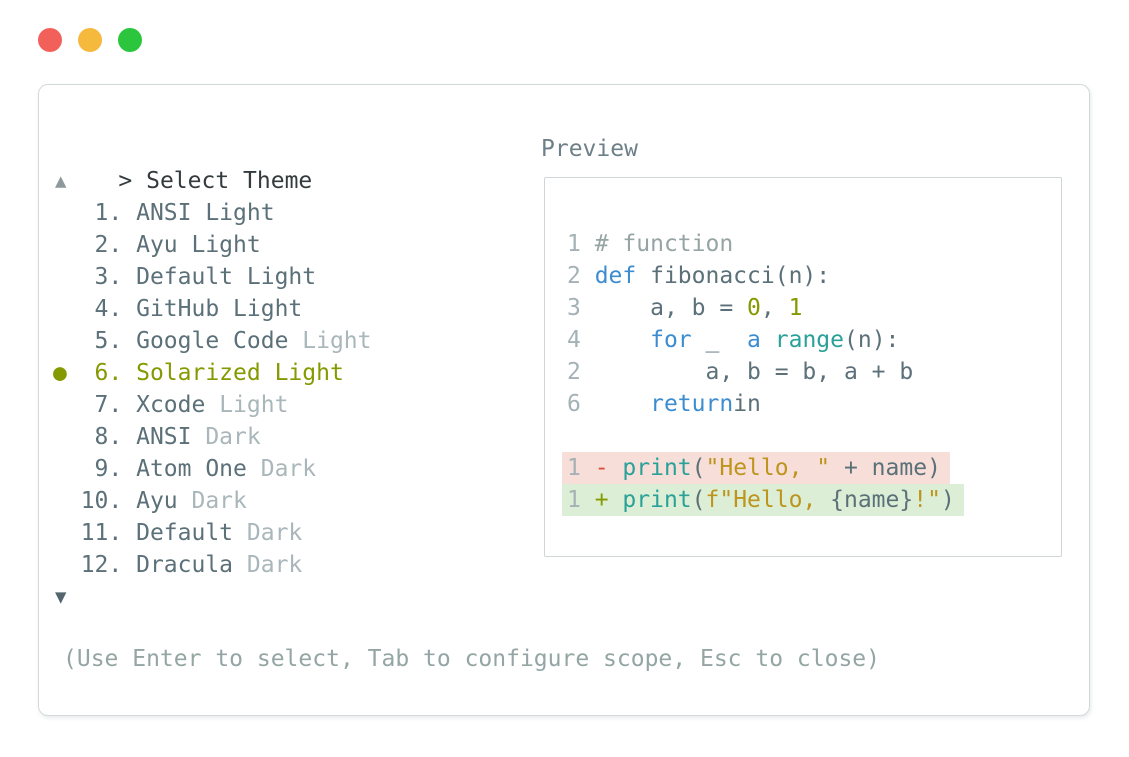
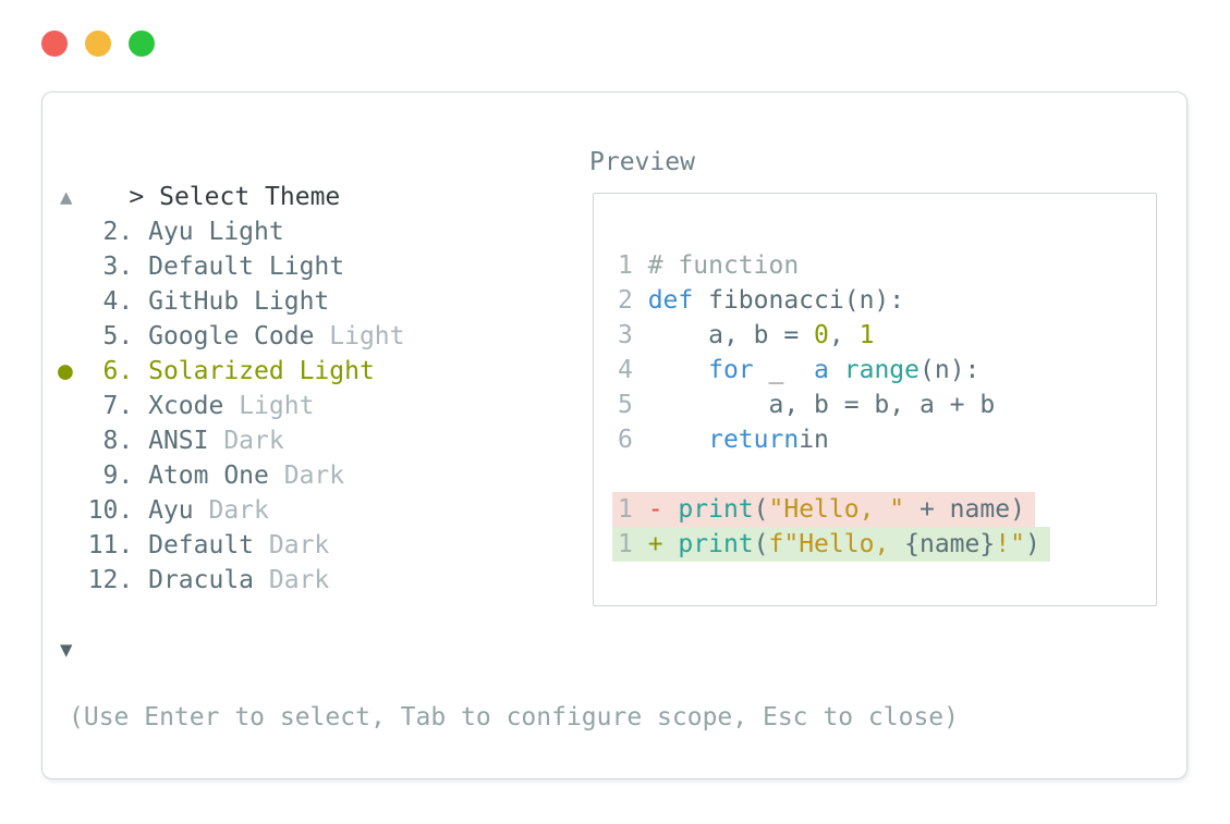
  > Select Theme
  Preview
  ▲
- 1. ANSI Light
  2. Ayu Light
  3. Default Light
  4. GitHub Light
  5. Google Code Light
  ● 6. Solarized Light
  7. Xcode Light
  8. ANSI Dark
  9. Atom One Dark
  10. Ayu Dark
  11. Default Dark
  12. Dracula Dark
  ▼
  1 # function
  2 def fibonacci(n):
  3 a, b = 0, 1
  4 for _ a range(n):
- 2 a, b = b, a + b
+ 5 a, b = b, a + b
  6 returnin
  1 - print("Hello, " + name)
  1 + print(f"Hello, {name}!")
  (Use Enter to select, Tab to configure scope, Esc to close)
